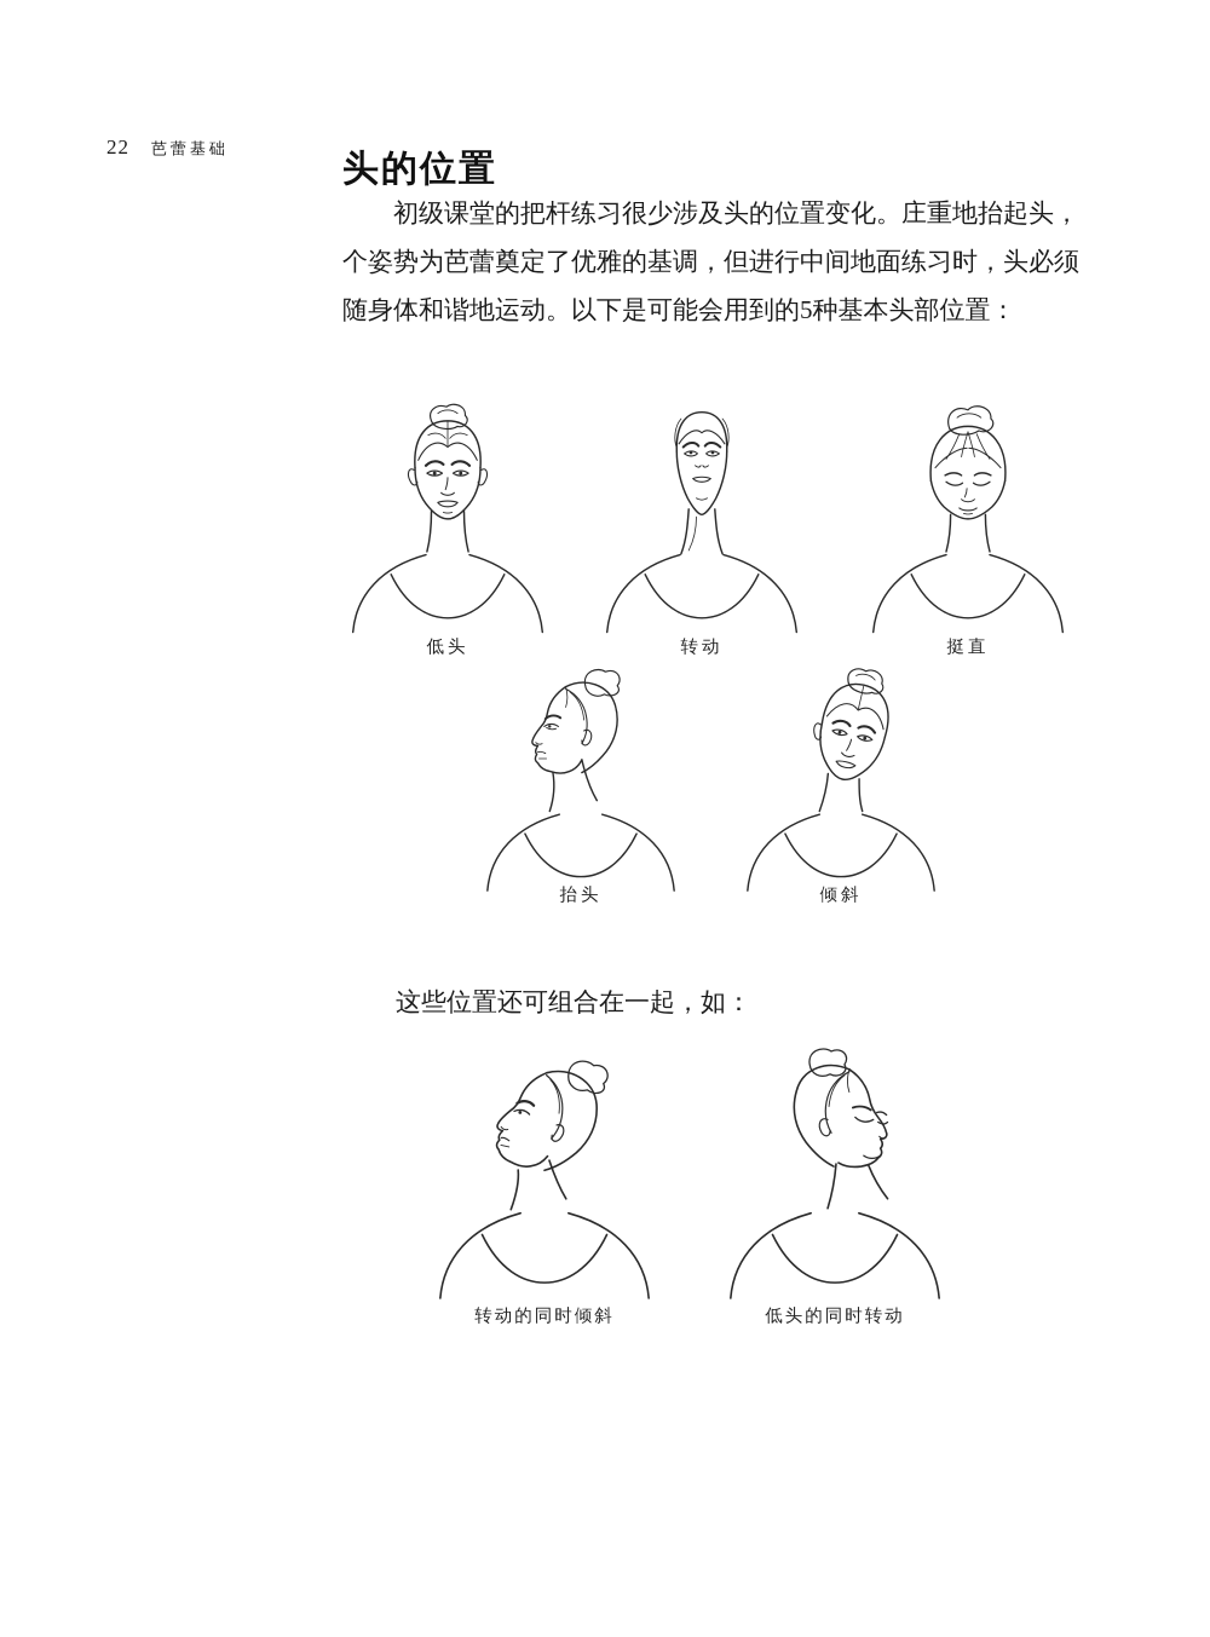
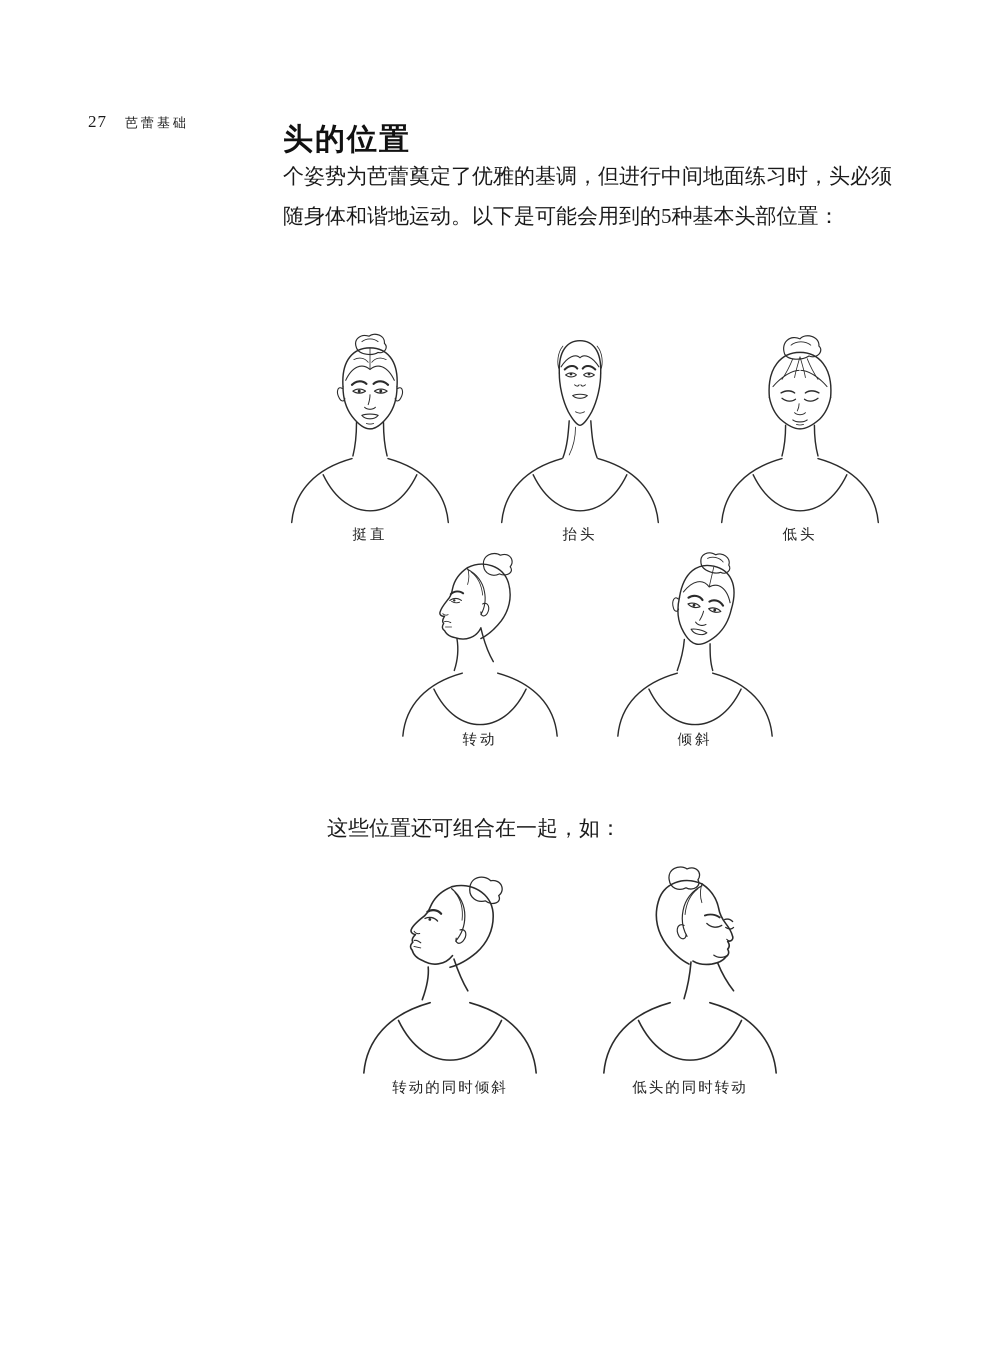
- 22
+ 27
  芭蕾基础
  头的位置
- 初级课堂的把杆练习很少涉及头的位置变化。庄重地抬起头，
  个姿势为芭蕾奠定了优雅的基调，但进行中间地面练习时，头必须
  随身体和谐地运动。以下是可能会用到的5种基本头部位置：
- 低头
+ 挺直
- 转动
+ 抬头
- 挺直
+ 低头
- 抬头
+ 转动
  倾斜
  这些位置还可组合在一起，如：
  转动的同时倾斜
  低头的同时转动
